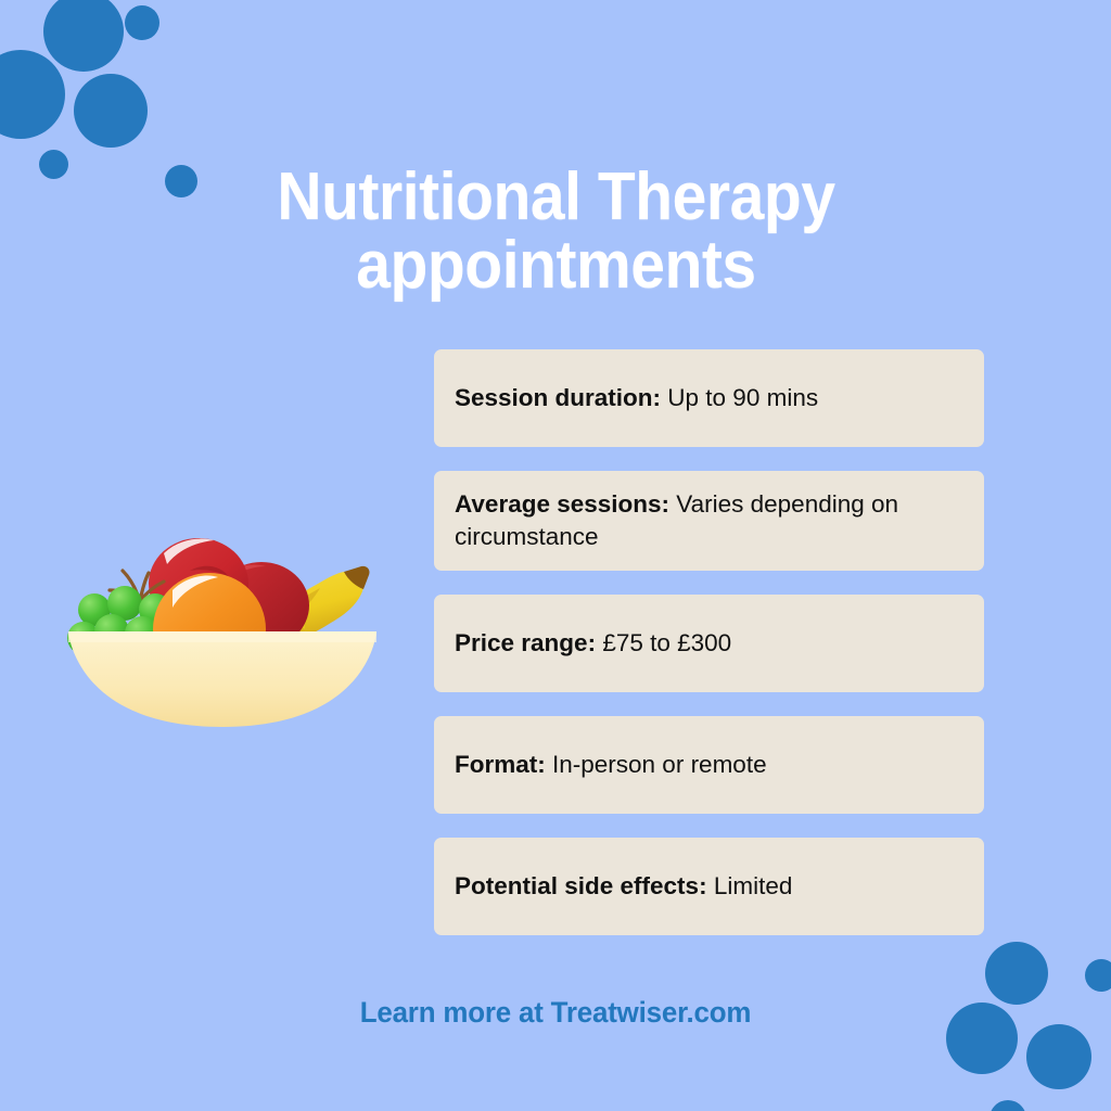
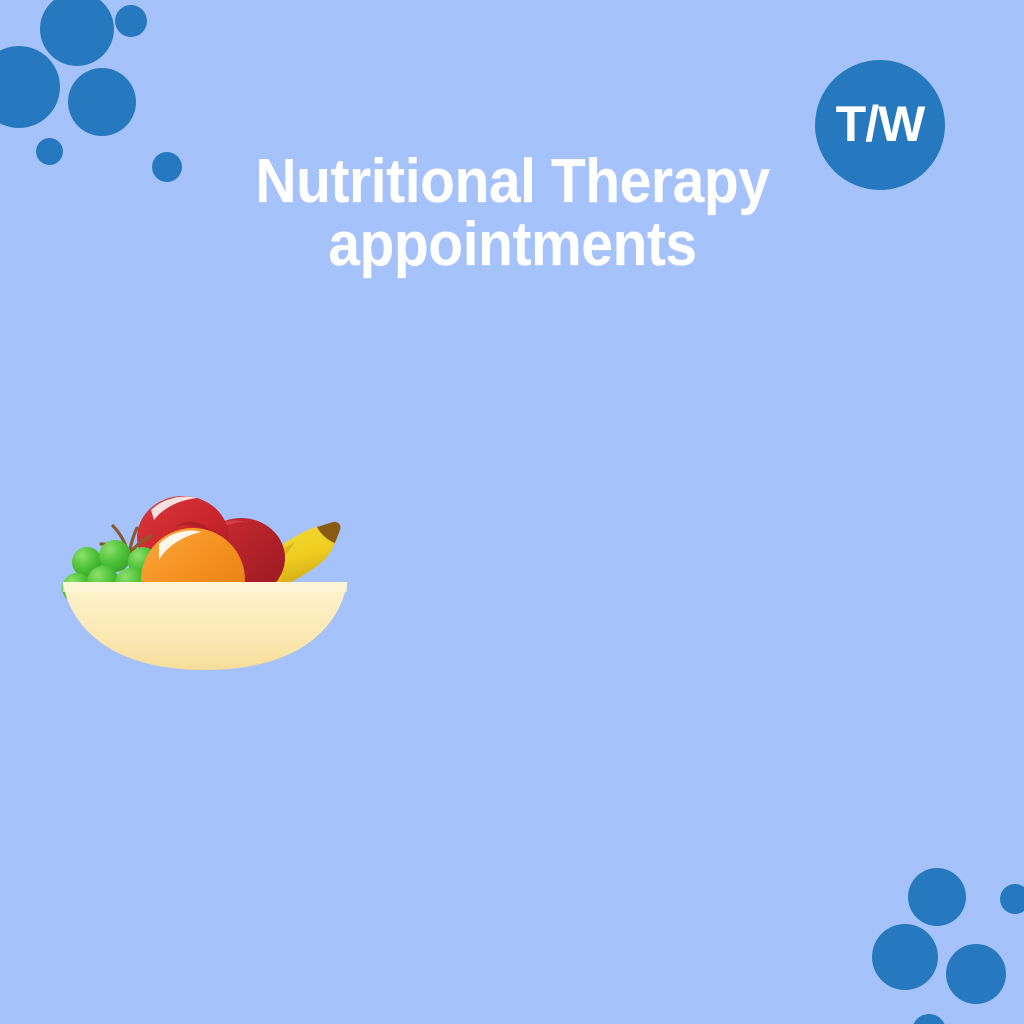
+ T/W
  Nutritional Therapy appointments
- Session duration: Up to 90 mins
- Average sessions: Varies depending on circumstance
- Price range: £75 to £300
- Format: In-person or remote
- Potential side effects: Limited
- Learn more at Treatwiser.com
